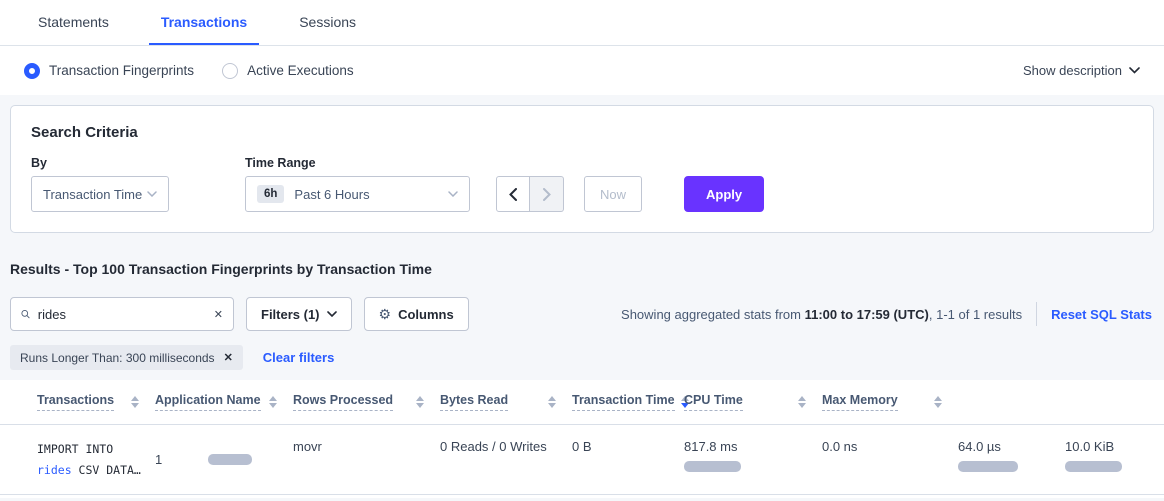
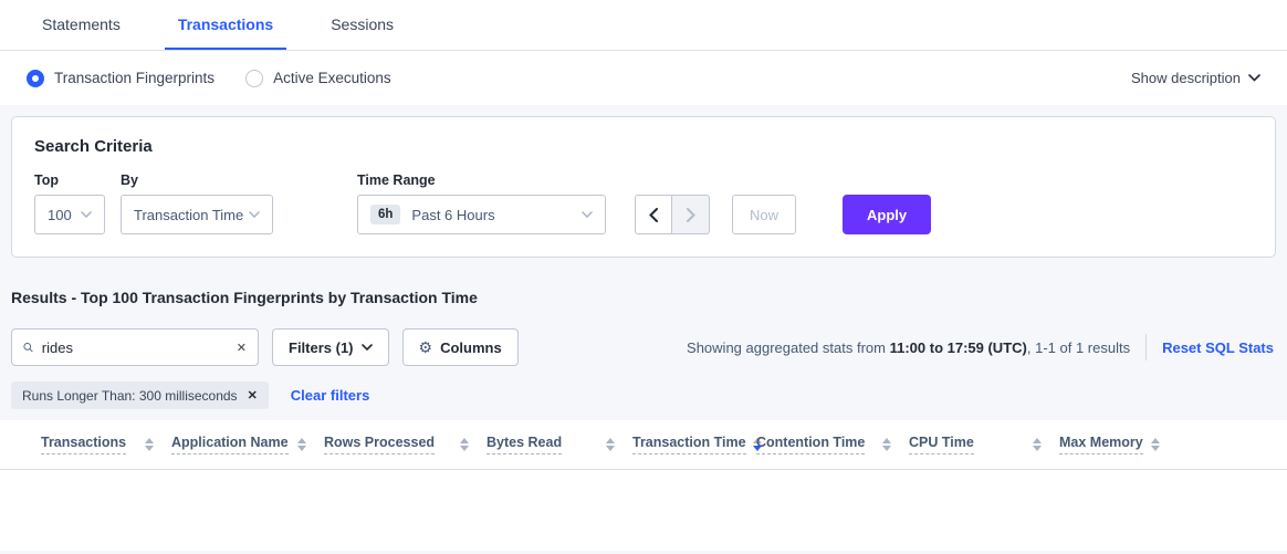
  Statements
  Transactions
  Sessions
  Transaction Fingerprints
  Active Executions
  Show description
  Search Criteria
+ Top
+ 100
  By
  Transaction Time
  Time Range
  6h
  Past 6 Hours
  Now
  Apply
  Results - Top 100 Transaction Fingerprints by Transaction Time
  rides
  ✕
  Filters (1)
  ⚙
  Columns
  Showing aggregated stats from 11:00 to 17:59 (UTC), 1-1 of 1 results
  Reset SQL Stats
  Runs Longer Than: 300 milliseconds
  ✕
  Clear filters
  Transactions
  Application Name
  Rows Processed
  Bytes Read
  Transaction Time
+ Contention Time
  CPU Time
  Max Memory
- IMPORT INTO
- rides CSV DATA…
- 1
- movr
- 0 Reads / 0 Writes
- 0 B
- 817.8 ms
- 0.0 ns
- 64.0 µs
- 10.0 KiB
